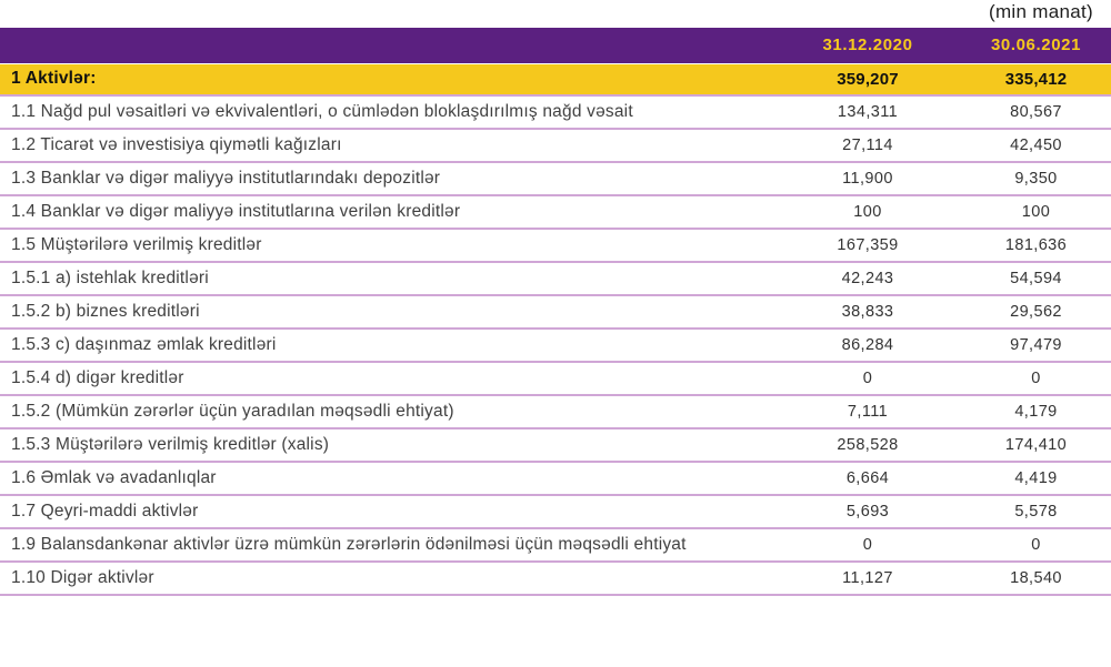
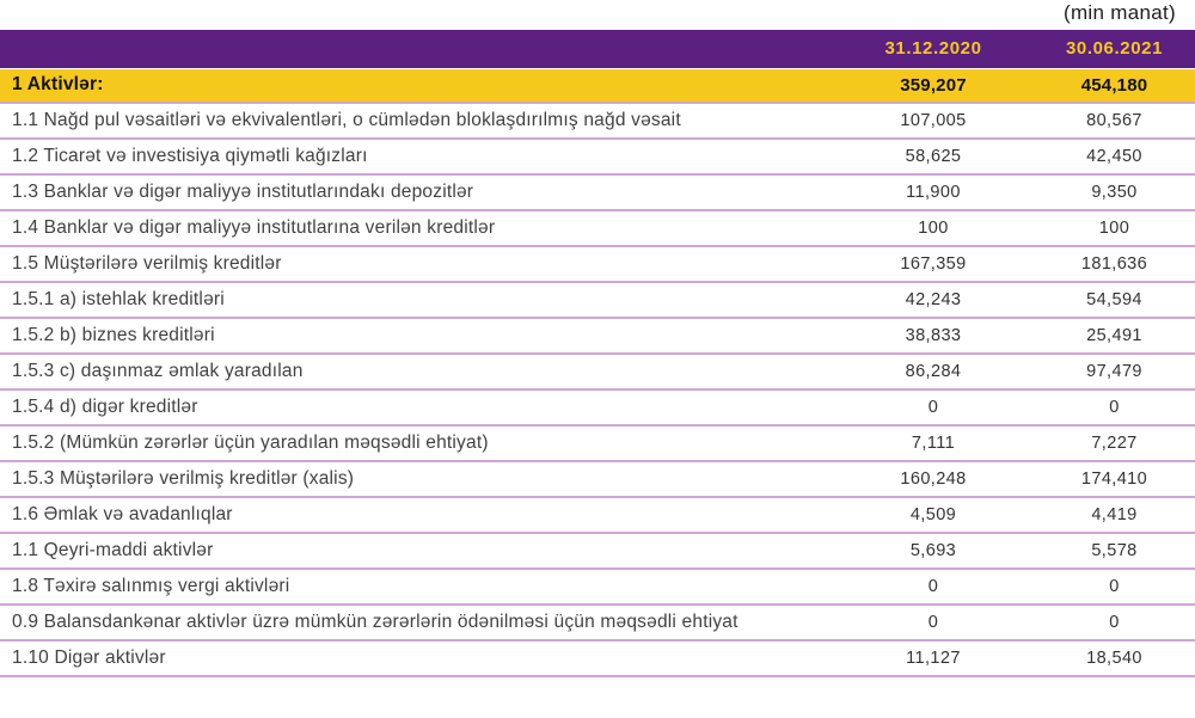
  (min manat)
  	31.12.2020	30.06.2021
- 1 Aktivlər:	359,207	335,412
+ 1 Aktivlər:	359,207	454,180
- 1.1 Nağd pul vəsaitləri və ekvivalentləri, o cümlədən bloklaşdırılmış nağd vəsait	134,311	80,567
+ 1.1 Nağd pul vəsaitləri və ekvivalentləri, o cümlədən bloklaşdırılmış nağd vəsait	107,005	80,567
- 1.2 Ticarət və investisiya qiymətli kağızları	27,114	42,450
+ 1.2 Ticarət və investisiya qiymətli kağızları	58,625	42,450
  1.3 Banklar və digər maliyyə institutlarındakı depozitlər	11,900	9,350
  1.4 Banklar və digər maliyyə institutlarına verilən kreditlər	100	100
  1.5 Müştərilərə verilmiş kreditlər	167,359	181,636
  1.5.1 a) istehlak kreditləri	42,243	54,594
- 1.5.2 b) biznes kreditləri	38,833	29,562
+ 1.5.2 b) biznes kreditləri	38,833	25,491
- 1.5.3 c) daşınmaz əmlak kreditləri	86,284	97,479
+ 1.5.3 c) daşınmaz əmlak yaradılan	86,284	97,479
  1.5.4 d) digər kreditlər	0	0
- 1.5.2 (Mümkün zərərlər üçün yaradılan məqsədli ehtiyat)	7,111	4,179
+ 1.5.2 (Mümkün zərərlər üçün yaradılan məqsədli ehtiyat)	7,111	7,227
- 1.5.3 Müştərilərə verilmiş kreditlər (xalis)	258,528	174,410
+ 1.5.3 Müştərilərə verilmiş kreditlər (xalis)	160,248	174,410
- 1.6 Əmlak və avadanlıqlar	6,664	4,419
+ 1.6 Əmlak və avadanlıqlar	4,509	4,419
- 1.7 Qeyri-maddi aktivlər	5,693	5,578
+ 1.1 Qeyri-maddi aktivlər	5,693	5,578
+ 1.8 Təxirə salınmış vergi aktivləri	0	0
- 1.9 Balansdankənar aktivlər üzrə mümkün zərərlərin ödənilməsi üçün məqsədli ehtiyat	0	0
+ 0.9 Balansdankənar aktivlər üzrə mümkün zərərlərin ödənilməsi üçün məqsədli ehtiyat	0	0
  1.10 Digər aktivlər	11,127	18,540
